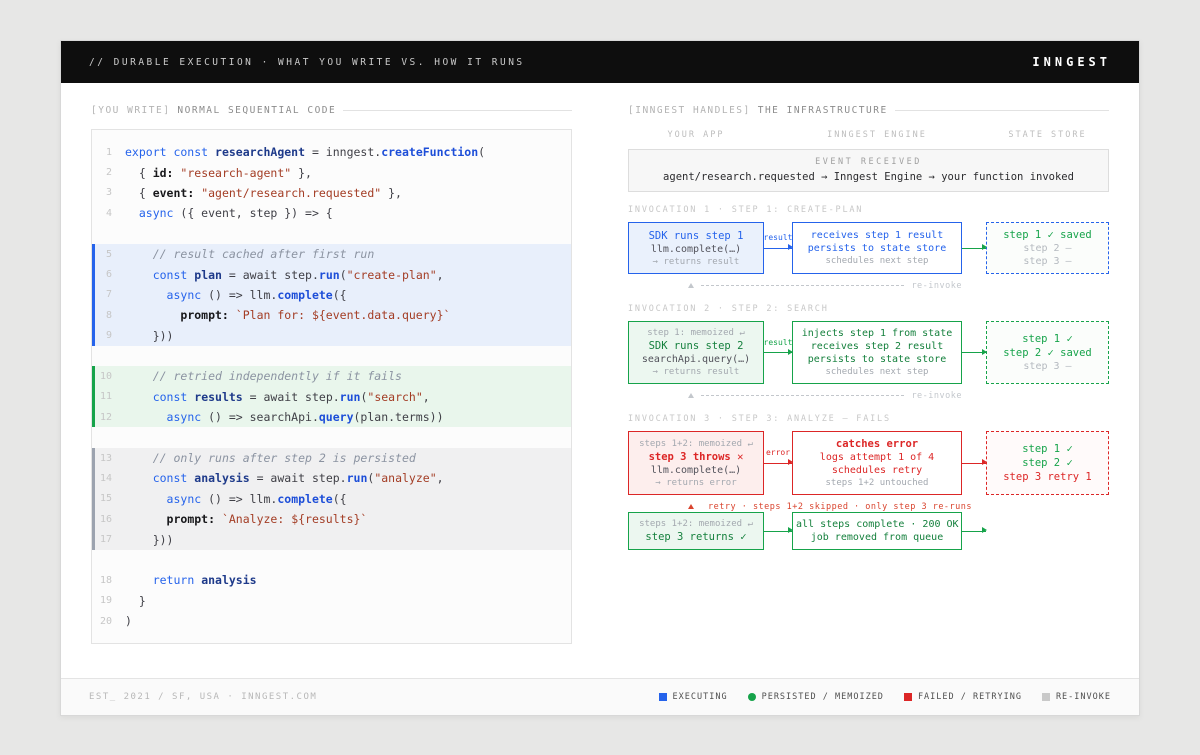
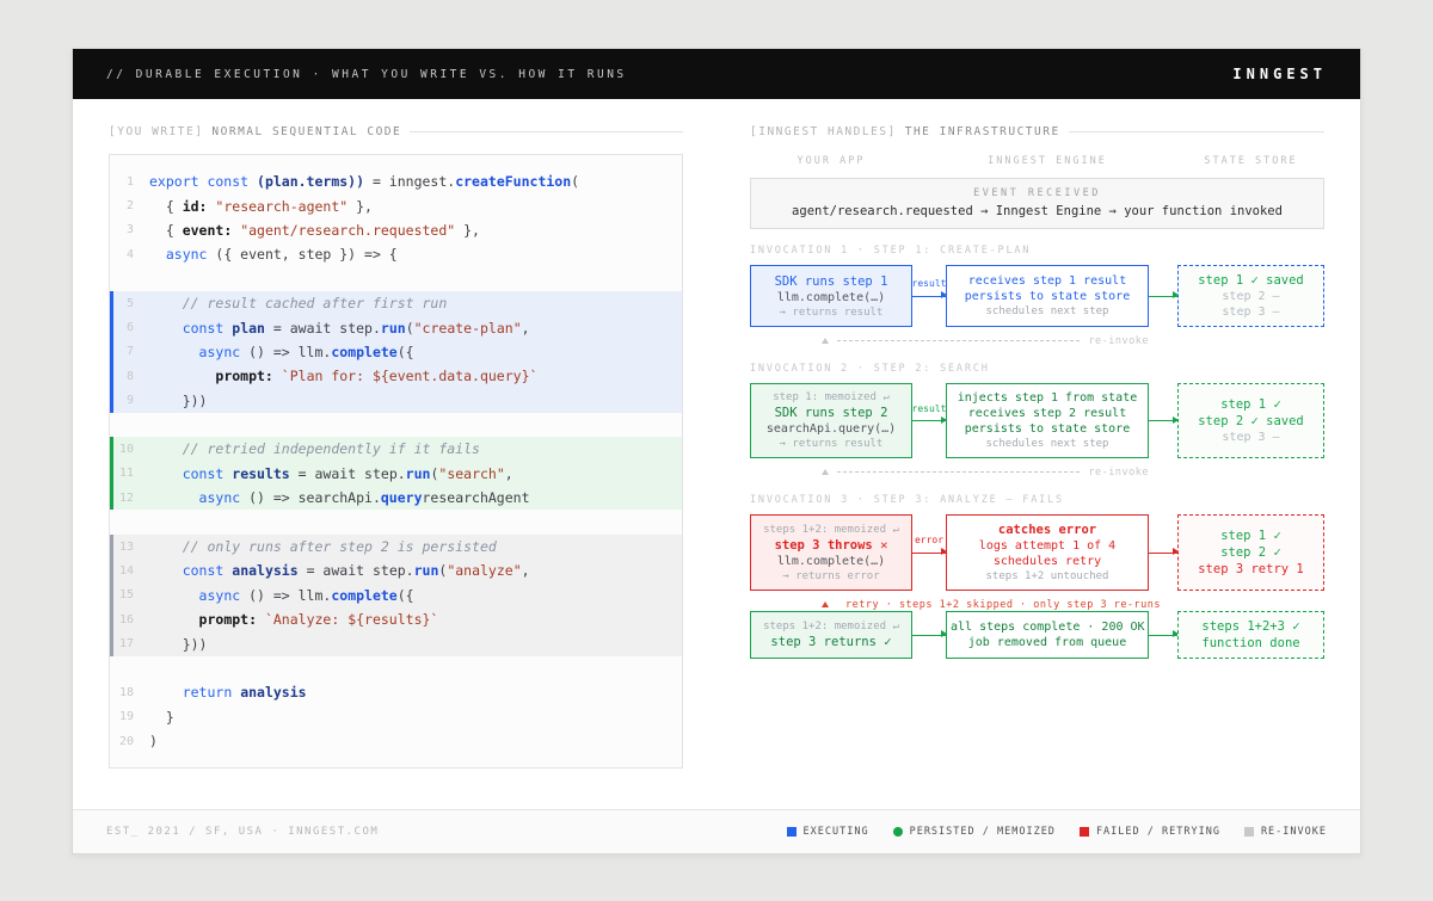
  // DURABLE EXECUTION · WHAT YOU WRITE VS. HOW IT RUNS
  INNGEST
  [YOU WRITE]
  NORMAL SEQUENTIAL CODE
  1
- export const researchAgent = inngest.createFunction(
+ export const (plan.terms)) = inngest.createFunction(
  2
  { id: "research-agent" },
  3
  { event: "agent/research.requested" },
  4
  async ({ event, step }) => {
  5
  // result cached after first run
  6
  const plan = await step.run("create-plan",
  7
  async () => llm.complete({
  8
  prompt: `Plan for: ${event.data.query}`
  9
  }))
  10
  // retried independently if it fails
  11
  const results = await step.run("search",
  12
- async () => searchApi.query(plan.terms))
+ async () => searchApi.queryresearchAgent
  13
  // only runs after step 2 is persisted
  14
  const analysis = await step.run("analyze",
  15
  async () => llm.complete({
  16
  prompt: `Analyze: ${results}`
  17
  }))
  18
  return analysis
  19
  }
  20
  )
  [INNGEST HANDLES]
  THE INFRASTRUCTURE
  YOUR APP
  INNGEST ENGINE
  STATE STORE
  EVENT RECEIVED
  agent/research.requested → Inngest Engine → your function invoked
  INVOCATION 1 · STEP 1: CREATE-PLAN
  SDK runs step 1
  llm.complete(…)
  → returns result
  result
  receives step 1 result
  persists to state store
  schedules next step
  step 1 ✓ saved
  step 2 —
  step 3 —
  re-invoke
  INVOCATION 2 · STEP 2: SEARCH
  step 1: memoized ↵
  SDK runs step 2
  searchApi.query(…)
  → returns result
  result
  injects step 1 from state
  receives step 2 result
  persists to state store
  schedules next step
  step 1 ✓
  step 2 ✓ saved
  step 3 —
  re-invoke
  INVOCATION 3 · STEP 3: ANALYZE — FAILS
  steps 1+2: memoized ↵
  step 3 throws ✕
  llm.complete(…)
  → returns error
  error
  catches error
  logs attempt 1 of 4
  schedules retry
  steps 1+2 untouched
  step 1 ✓
  step 2 ✓
  step 3 retry 1
  retry · steps 1+2 skipped · only step 3 re-runs
  steps 1+2: memoized ↵
  step 3 returns ✓
  all steps complete · 200 OK
  job removed from queue
+ steps 1+2+3 ✓
+ function done
  EST_ 2021 / SF, USA · INNGEST.COM
  EXECUTING
  PERSISTED / MEMOIZED
  FAILED / RETRYING
  RE-INVOKE
